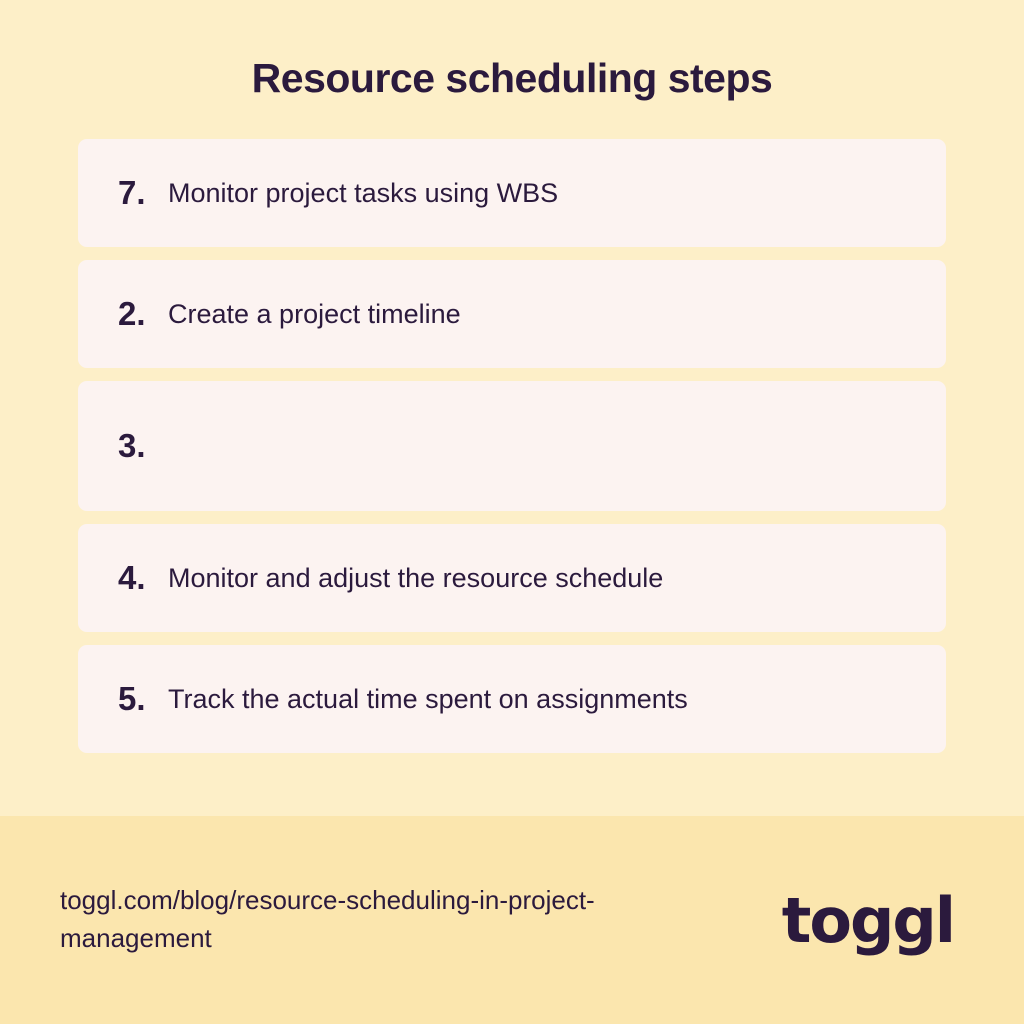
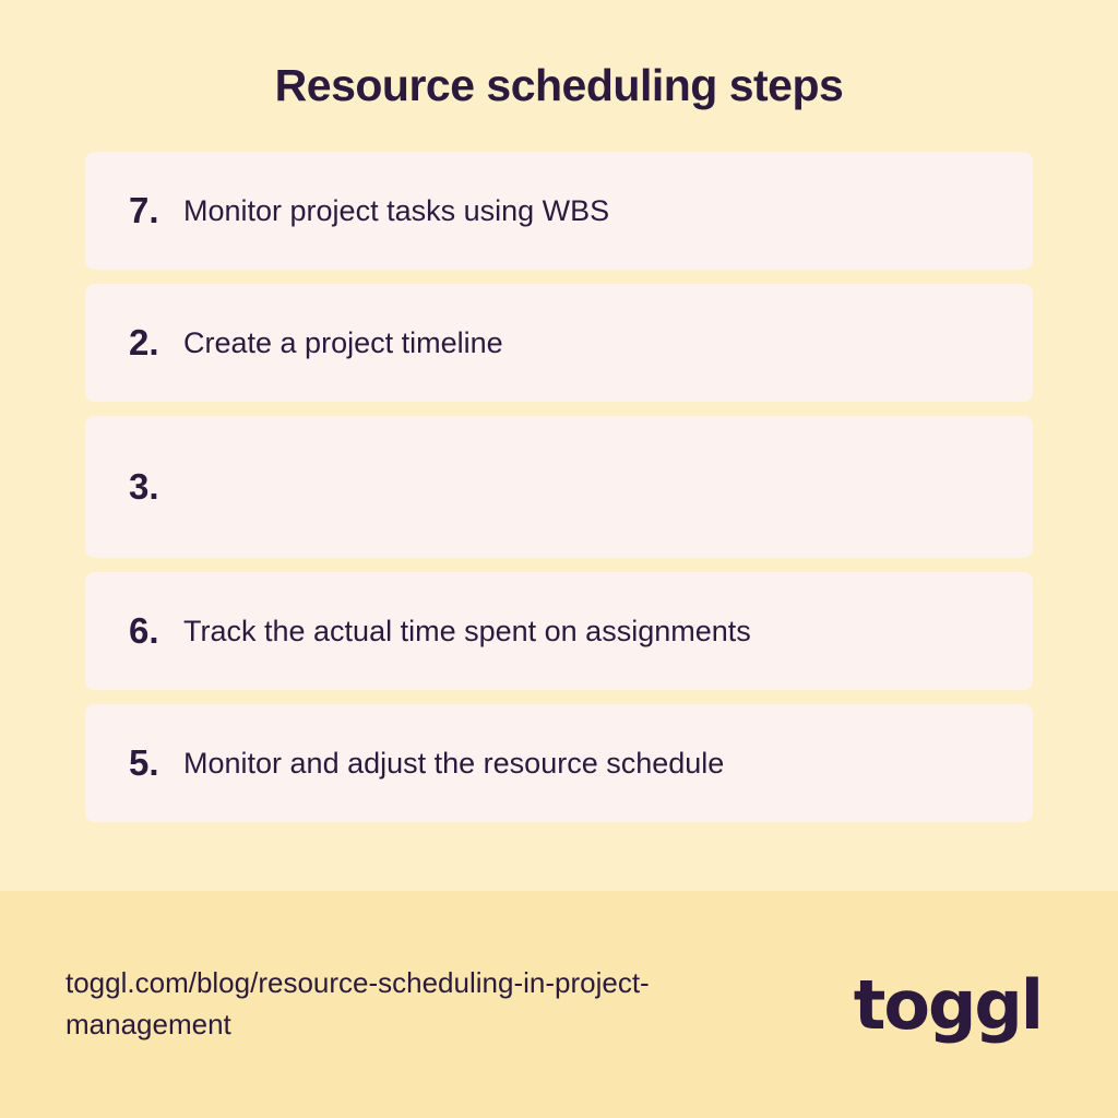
  Resource scheduling steps
  7.
  Monitor project tasks using WBS
  2.
  Create a project timeline
  3.
- 4.
+ 6.
- Monitor and adjust the resource schedule
+ Track the actual time spent on assignments
  5.
- Track the actual time spent on assignments
+ Monitor and adjust the resource schedule
  toggl.com/blog/resource-scheduling-in-project-management
  toggl
